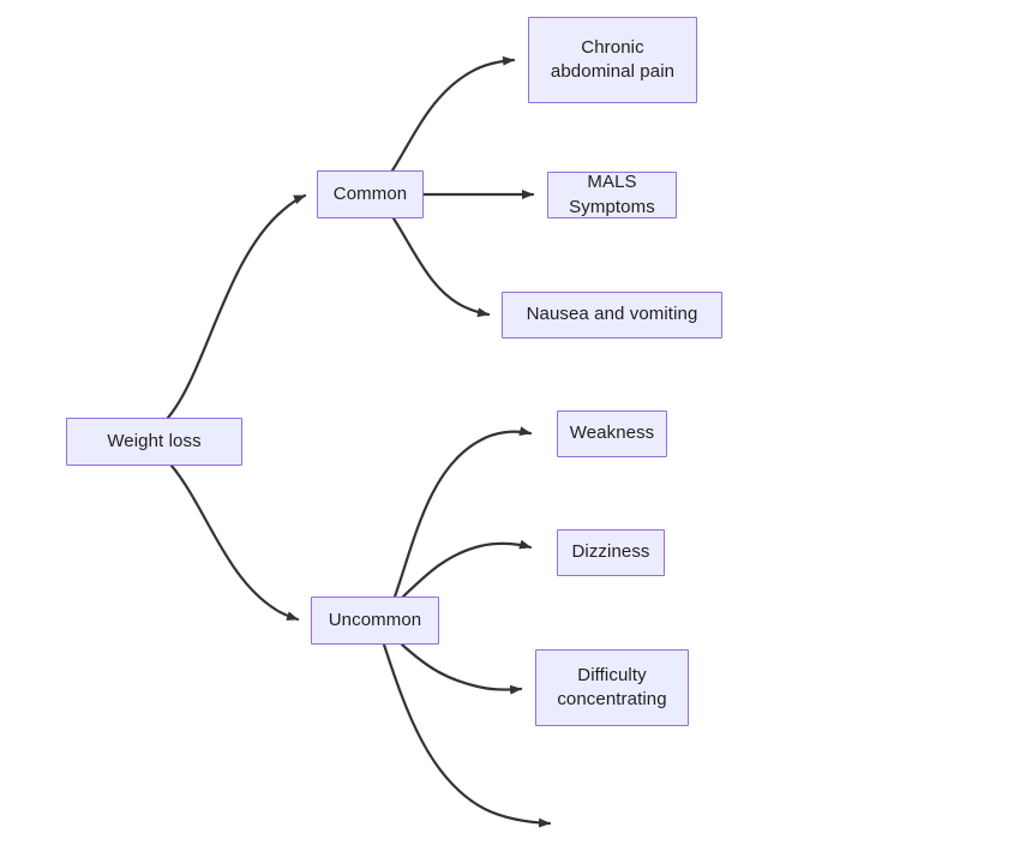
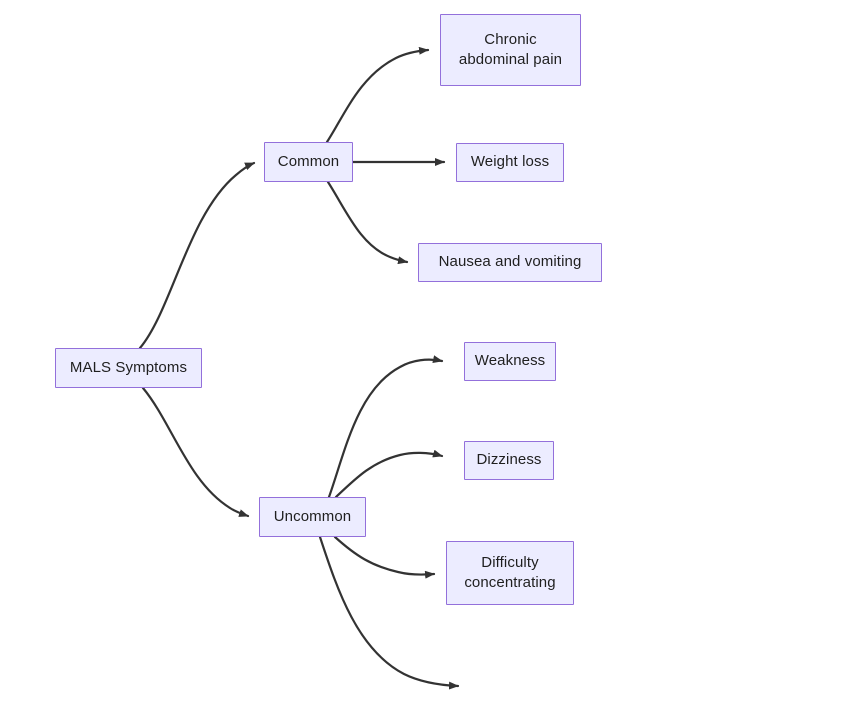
- Weight loss
+ MALS Symptoms
  Common
  Uncommon
  Chronic
  abdominal pain
- MALS Symptoms
+ Weight loss
  Nausea and vomiting
  Weakness
  Dizziness
  Difficulty
  concentrating
